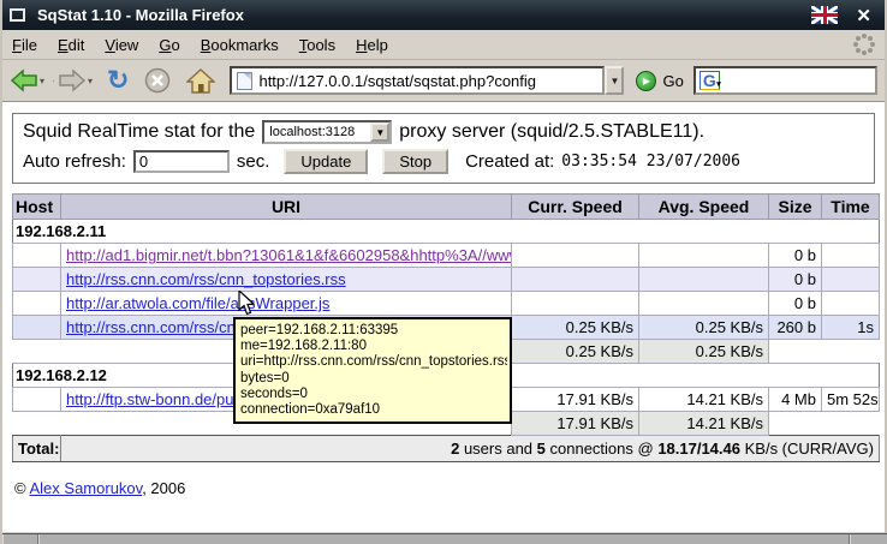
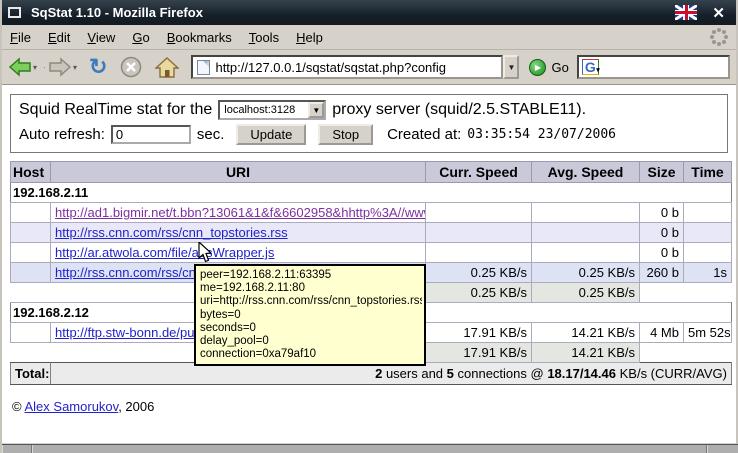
  SqStat 1.10 - Mozilla Firefox
  ✕
  File
  Edit
  View
  Go
  Bookmarks
  Tools
  Help
  ▾
  ·
  ▾
  ↻
  http://127.0.0.1/sqstat/sqstat.php?config
  ▼
  ▶
  Go
  G
  Squid RealTime stat for the
  localhost:3128
  ▼
  proxy server (squid/2.5.STABLE11).
  Auto refresh:
  0
  sec.
  Update
  Stop
  Created at:
  03:35:54 23/07/2006
  Host	URI	Curr. Speed	Avg. Speed	Size	Time
  192.168.2.11
  	http://ad1.bigmir.net/t.bbn?13061&1&f&6602958&hhttp%3A//ww			0 b
  	http://rss.cnn.com/rss/cnn_topstories.rss			0 b
  	http://ar.atwola.com/file/aWrapper.js			0 b
  	http://rss.cnn.com/rss/cn	0.25 KB/s	0.25 KB/s	260 b	1s
  	0.25 KB/s	0.25 KB/s
  192.168.2.12
  	http://ftp.stw-bonn.de/pu	17.91 KB/s	14.21 KB/s	4 Mb	5m 52s
  	17.91 KB/s	14.21 KB/s
  Total:	2 users and 5 connections @ 18.17/14.46 KB/s (CURR/AVG)
  © Alex Samorukov, 2006
  peer=192.168.2.11:63395
  me=192.168.2.11:80
  uri=http://rss.cnn.com/rss/cnn_topstories.rs
  bytes=0
  seconds=0
+ delay_pool=0
  connection=0xa79af10
